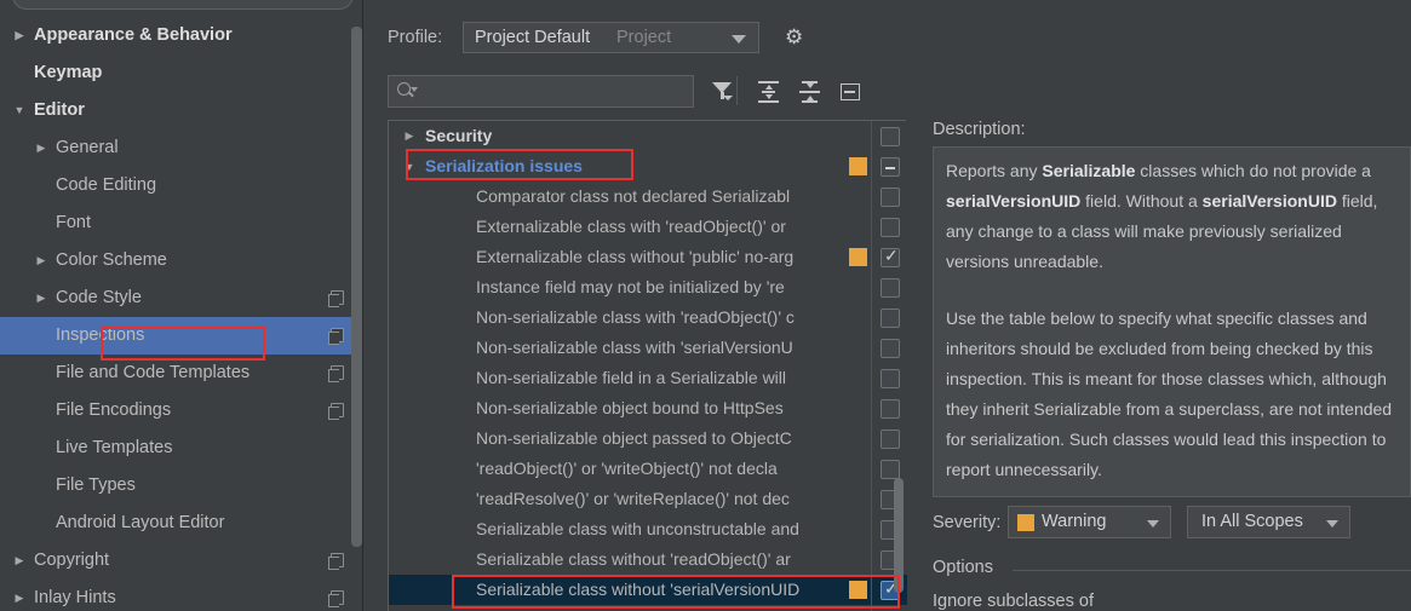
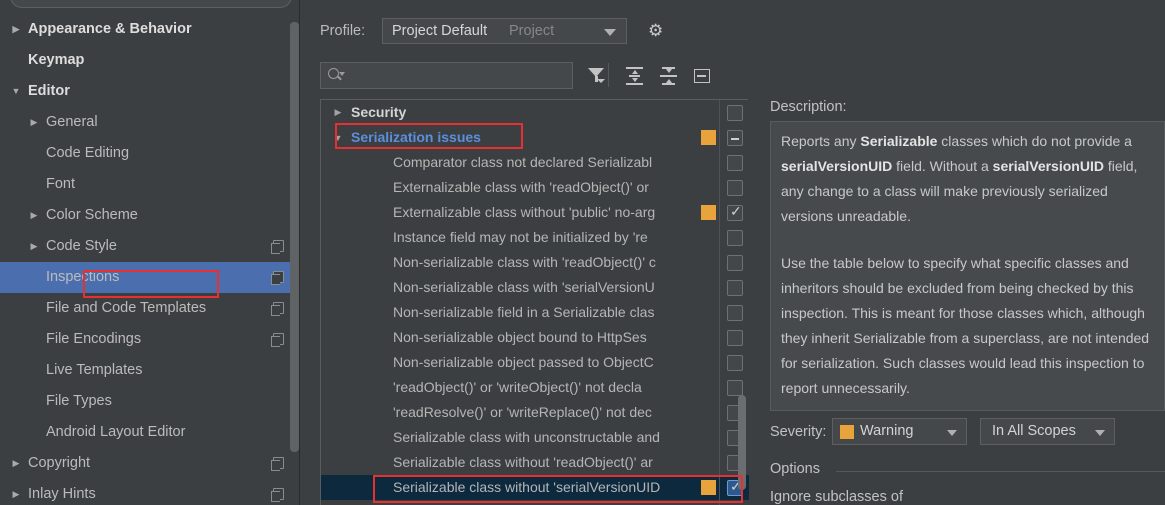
  ▶
  Appearance & Behavior
  Keymap
  ▼
  Editor
  ▶
  General
  Code Editing
  Font
  ▶
  Color Scheme
  ▶
  Code Style
  Inspections
  File and Code Templates
  File Encodings
  Live Templates
  File Types
  Android Layout Editor
  ▶
  Copyright
  ▶
  Inlay Hints
  Profile:
  Project Default
  Project
  ⚙
  ▶
  Security
  ▼
  Serialization issues
  Comparator class not declared Serializabl
  Externalizable class with 'readObject()' or
  Externalizable class without 'public' no-arg
  Instance field may not be initialized by 're
  Non-serializable class with 'readObject()' c
  Non-serializable class with 'serialVersionU
- Non-serializable field in a Serializable will
+ Non-serializable field in a Serializable clas
  Non-serializable object bound to HttpSes
  Non-serializable object passed to ObjectC
  'readObject()' or 'writeObject()' not decla
  'readResolve()' or 'writeReplace()' not dec
  Serializable class with unconstructable and
  Serializable class without 'readObject()' ar
  Serializable class without 'serialVersionUID
  Description:
  Reports any Serializable classes which do not provide a serialVersionUID field. Without a serialVersionUID field, any change to a class will make previously serialized versions unreadable.
  Use the table below to specify what specific classes and inheritors should be excluded from being checked by this inspection. This is meant for those classes which, although they inherit Serializable from a superclass, are not intended for serialization. Such classes would lead this inspection to report unnecessarily.
  Severity:
  Warning
  In All Scopes
  Options
  Ignore subclasses of
